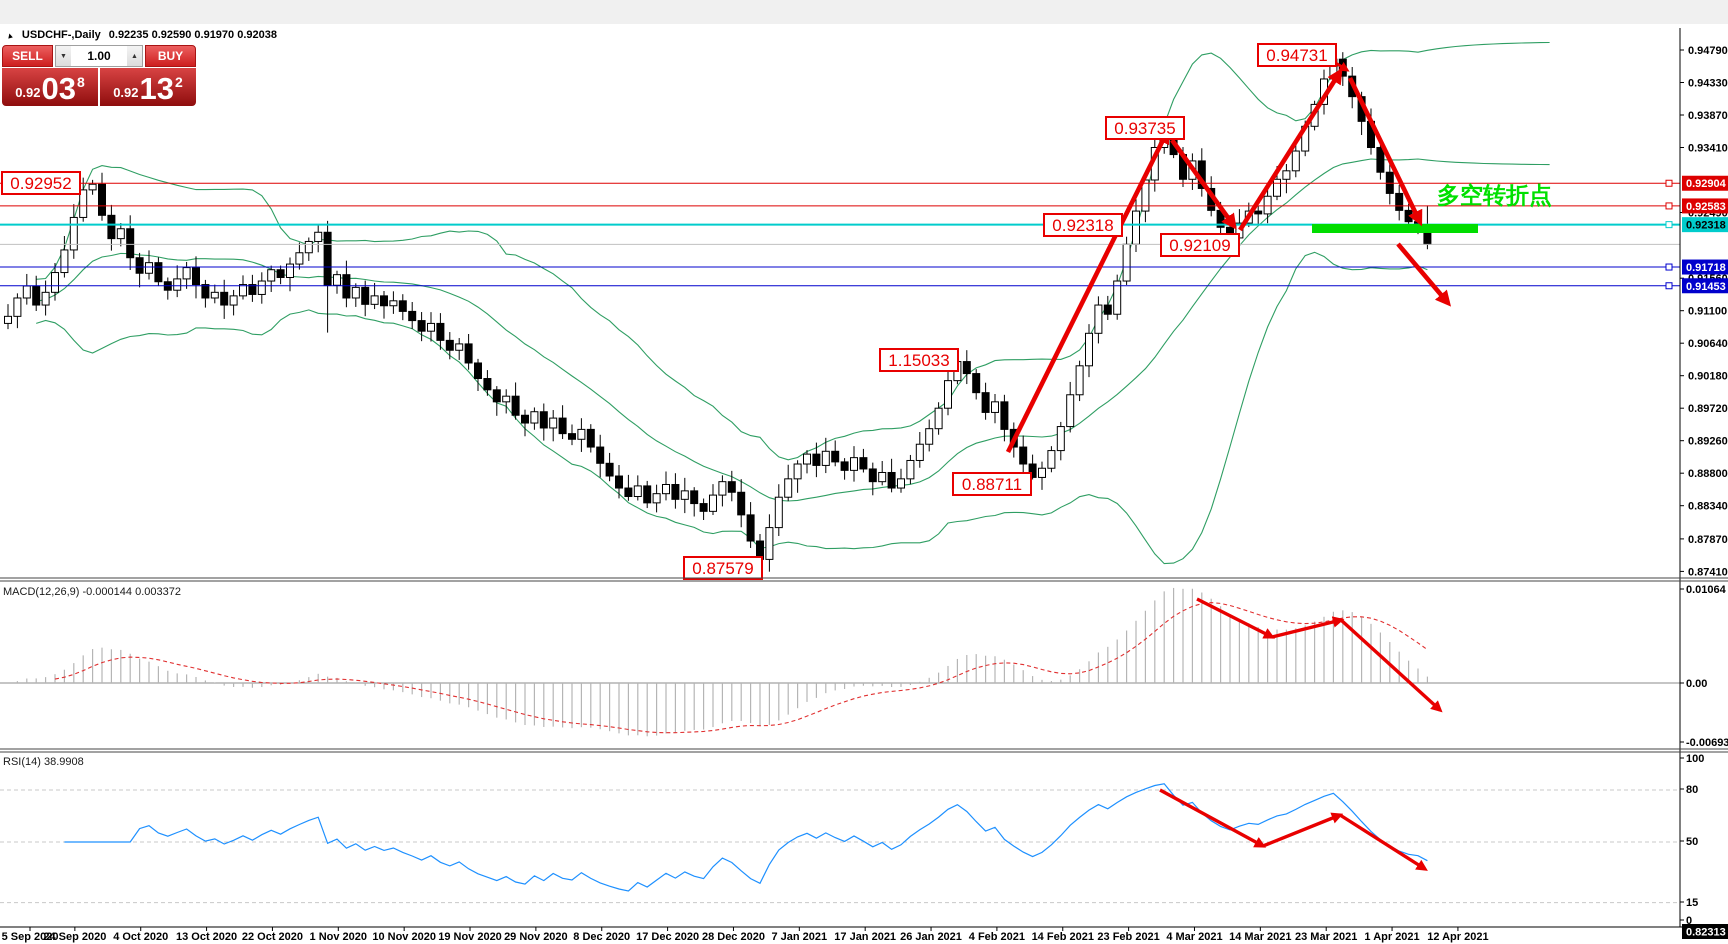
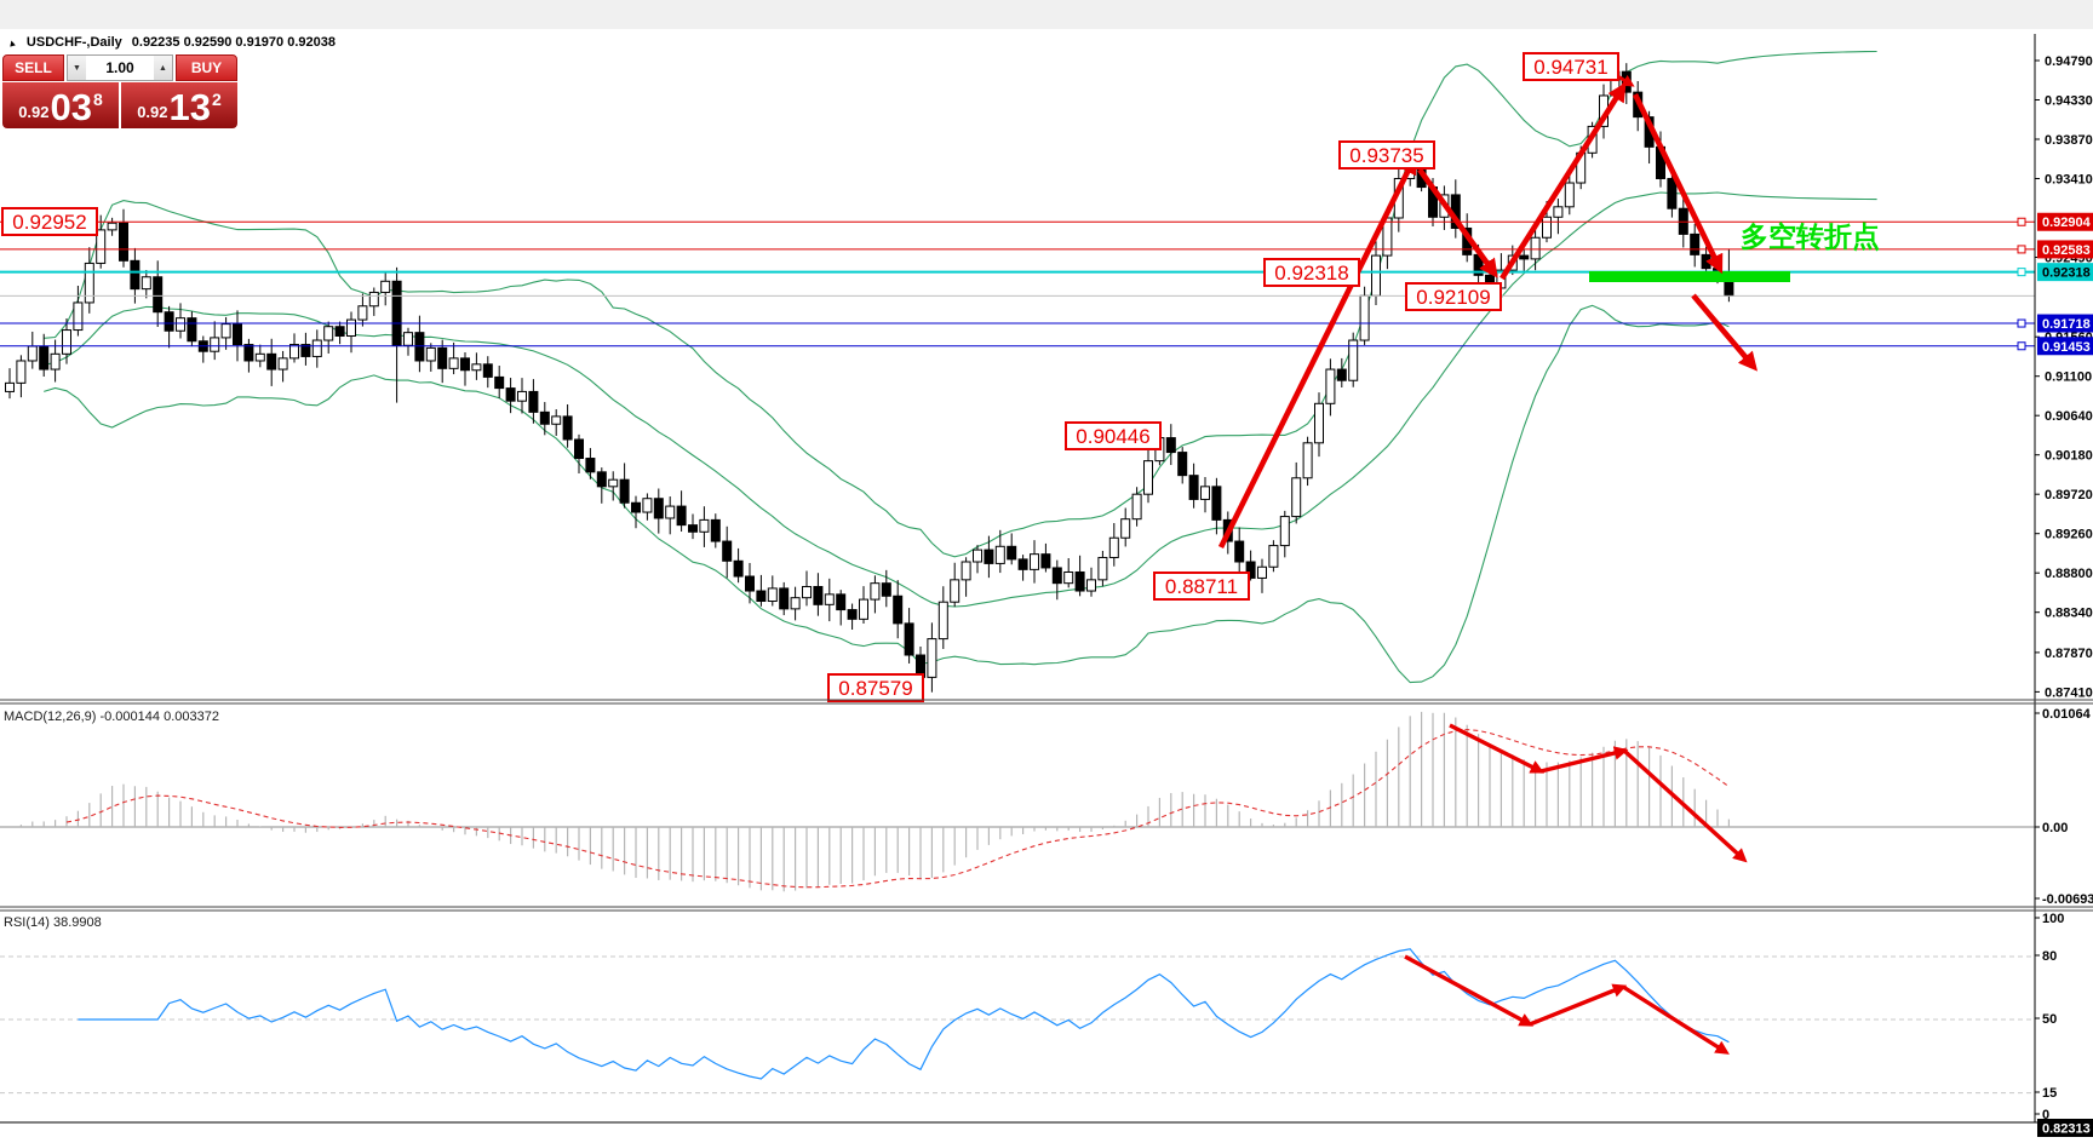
  0.92952
  0.93735
  0.94731
  0.92318
  0.92109
- 1.15033
+ 0.90446
  0.88711
  0.87579
  多空转折点
  0.94790
  0.94330
  0.93870
  0.93410
  0.92490
  0.91100
  0.90640
  0.90180
  0.89720
  0.89260
  0.88800
  0.88340
  0.87870
  0.87410
  0.01064
  0.00
  -0.00693
  100
  80
  50
  15
  0
  0.92904
  0.92583
  0.92318
  0.82313
  0.91718
  0.91453
- 5 Sep 2020
- 24 Sep 2020
- 4 Oct 2020
- 13 Oct 2020
- 22 Oct 2020
- 1 Nov 2020
- 10 Nov 2020
- 19 Nov 2020
- 29 Nov 2020
- 8 Dec 2020
- 17 Dec 2020
- 28 Dec 2020
- 7 Jan 2021
- 17 Jan 2021
- 26 Jan 2021
- 4 Feb 2021
- 14 Feb 2021
- 23 Feb 2021
- 4 Mar 2021
- 14 Mar 2021
- 23 Mar 2021
- 1 Apr 2021
- 12 Apr 2021
  USDCHF-,Daily
  0.92235 0.92590 0.91970 0.92038
  SELL
  1.00
  BUY
  0.92
  03
  8
  0.92
  13
  2
  MACD(12,26,9) -0.000144 0.003372
  RSI(14) 38.9908
